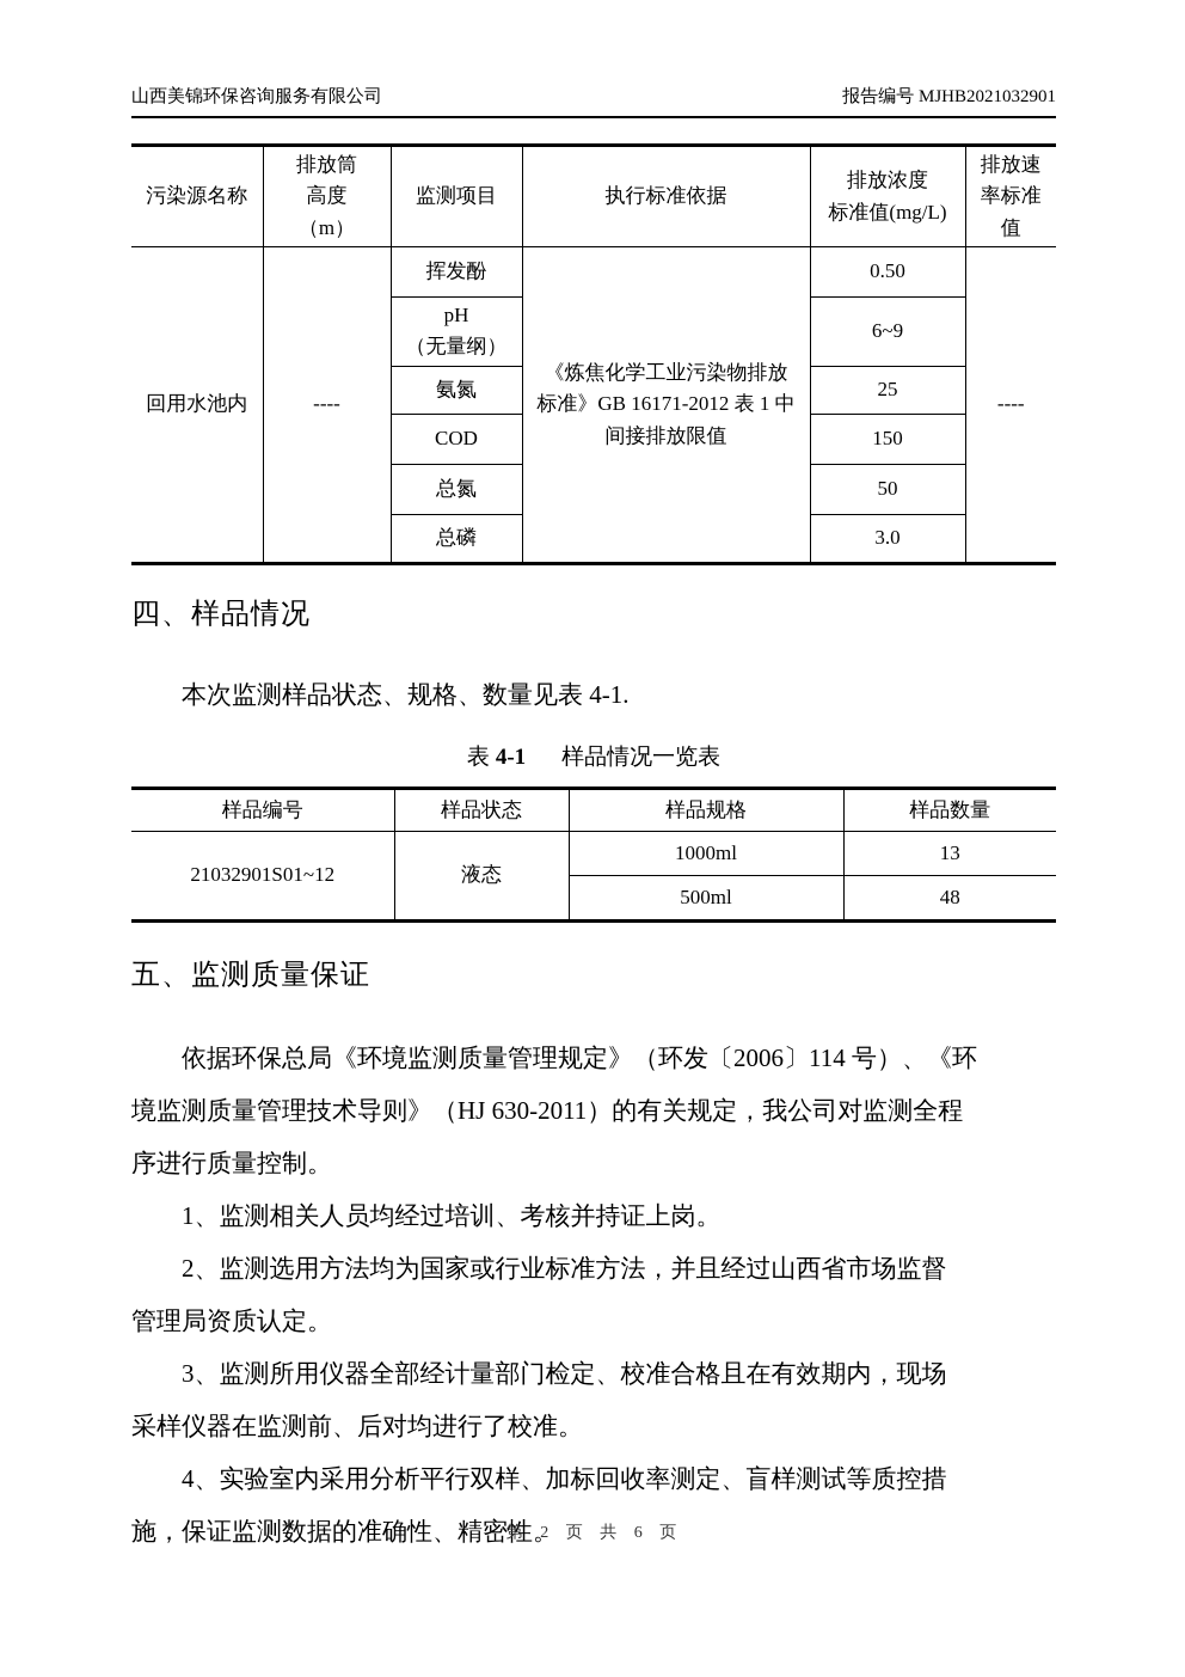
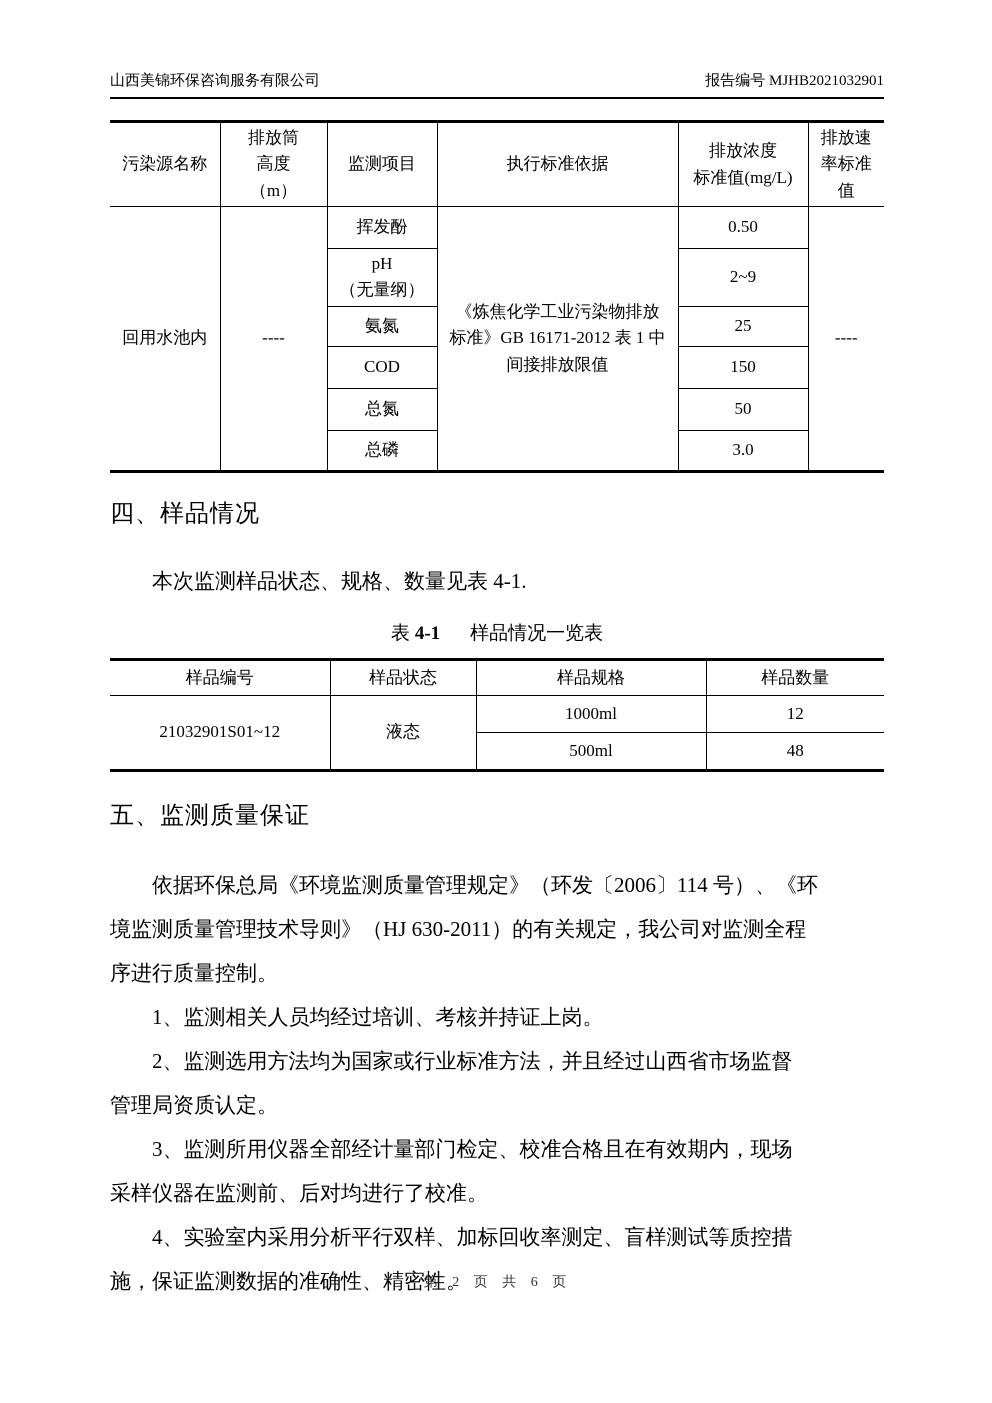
  山西美锦环保咨询服务有限公司
  报告编号 MJHB2021032901
  污染源名称	排放筒 高度 （m）	监测项目	执行标准依据	排放浓度 标准值(mg/L)	排放速 率标准 值
  回用水池内	----	挥发酚	《炼焦化学工业污染物排放 标准》GB 16171-2012 表 1 中 间接排放限值	0.50	----
- pH （无量纲）	6~9
+ pH （无量纲）	2~9
  氨氮	25
  COD	150
  总氮	50
  总磷	3.0
  四、样品情况
  本次监测样品状态、规格、数量见表 4-1.
  表 4-1 样品情况一览表
  样品编号	样品状态	样品规格	样品数量
- 21032901S01~12	液态	1000ml	13
+ 21032901S01~12	液态	1000ml	12
  500ml	48
  五、监测质量保证
  依据环保总局《环境监测质量管理规定》（环发〔2006〕114 号）、《环
  境监测质量管理技术导则》（HJ 630-2011）的有关规定，我公司对监测全程
  序进行质量控制。
  1、监测相关人员均经过培训、考核并持证上岗。
  2、监测选用方法均为国家或行业标准方法，并且经过山西省市场监督
  管理局资质认定。
  3、监测所用仪器全部经计量部门检定、校准合格且在有效期内，现场
  采样仪器在监测前、后对均进行了校准。
  4、实验室内采用分析平行双样、加标回收率测定、盲样测试等质控措
  施，保证监测数据的准确性、精密性。
  第 2 页 共 6 页
